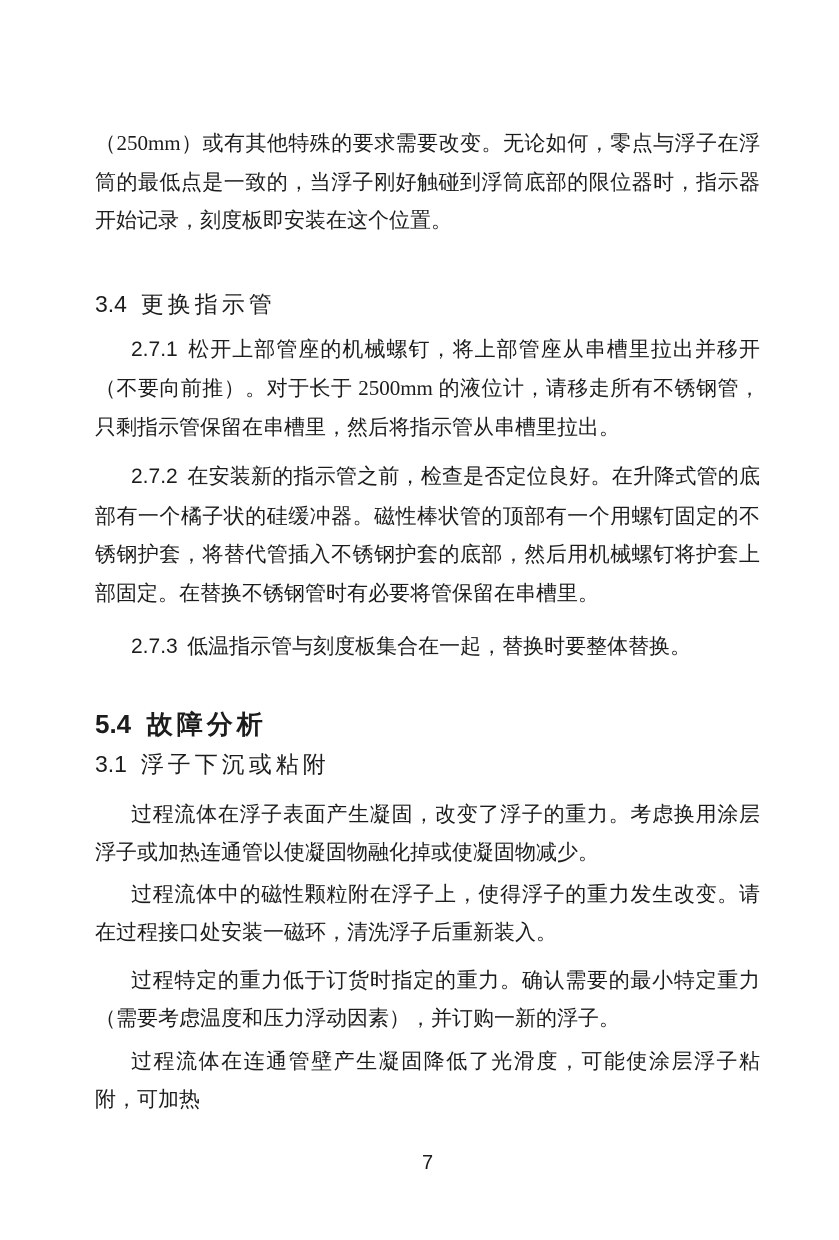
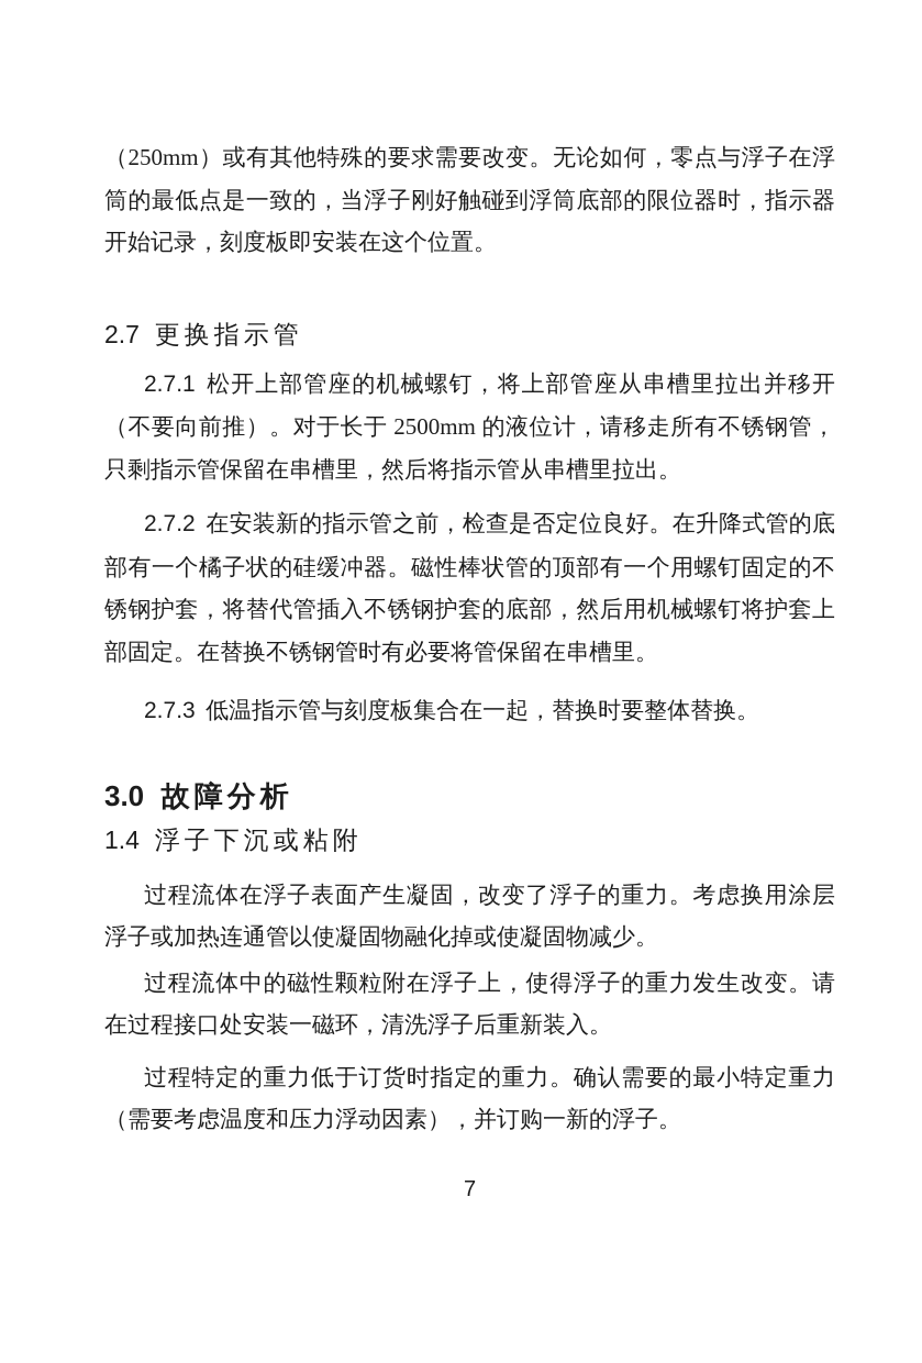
  （250mm）或有其他特殊的要求需要改变。无论如何，零点与浮子在浮筒的最低点是一致的，当浮子刚好触碰到浮筒底部的限位器时，指示器开始记录，刻度板即安装在这个位置。
- 3.4 更换指示管
+ 2.7 更换指示管
  2.7.1 松开上部管座的机械螺钉，将上部管座从串槽里拉出并移开（不要向前推）。对于长于 2500mm 的液位计，请移走所有不锈钢管，只剩指示管保留在串槽里，然后将指示管从串槽里拉出。
  2.7.2 在安装新的指示管之前，检查是否定位良好。在升降式管的底部有一个橘子状的硅缓冲器。磁性棒状管的顶部有一个用螺钉固定的不锈钢护套，将替代管插入不锈钢护套的底部，然后用机械螺钉将护套上部固定。在替换不锈钢管时有必要将管保留在串槽里。
  2.7.3 低温指示管与刻度板集合在一起，替换时要整体替换。
- 5.4 故障分析
+ 3.0 故障分析
- 3.1 浮子下沉或粘附
+ 1.4 浮子下沉或粘附
  过程流体在浮子表面产生凝固，改变了浮子的重力。考虑换用涂层浮子或加热连通管以使凝固物融化掉或使凝固物减少。
  过程流体中的磁性颗粒附在浮子上，使得浮子的重力发生改变。请在过程接口处安装一磁环，清洗浮子后重新装入。
  过程特定的重力低于订货时指定的重力。确认需要的最小特定重力（需要考虑温度和压力浮动因素），并订购一新的浮子。
- 过程流体在连通管壁产生凝固降低了光滑度，可能使涂层浮子粘附，可加热
  7
